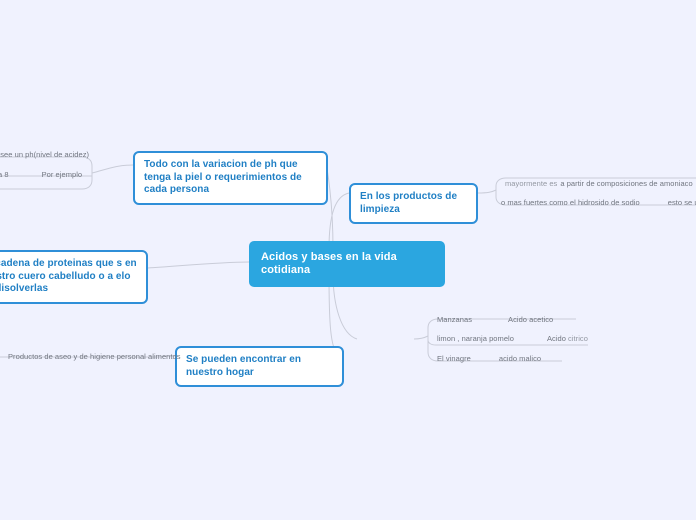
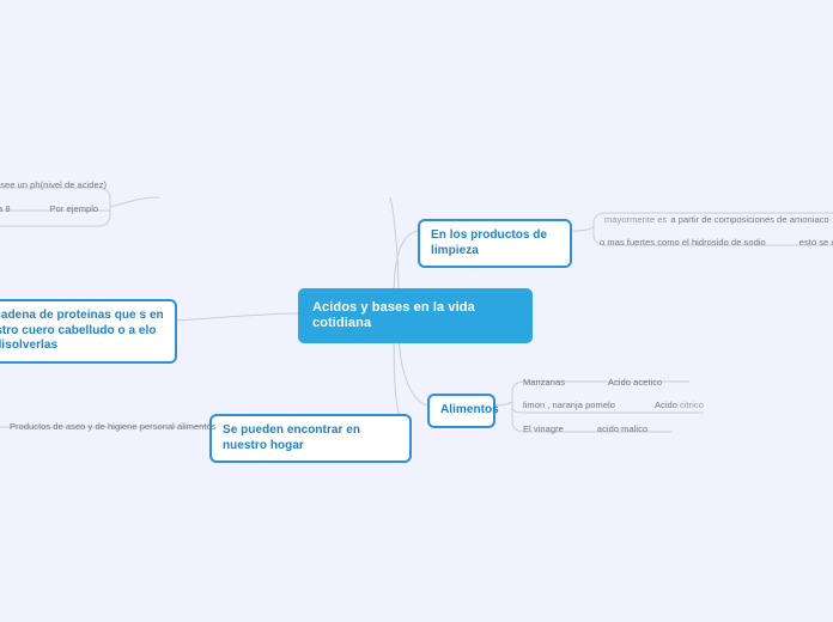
  Acidos y bases en la vida cotidiana
  En los productos de limpieza
- Todo con la variacion de ph que tenga la piel o requerimientos de cada persona
  adena de proteinas que s en tro cuero cabelludo o a elo isolverlas
  Se pueden encontrar en nuestro hogar
+ Alimentos
  see un ph(nivel de acidez)
  a 8
  Por ejemplo
  Productos de aseo y de higiene personal alimentos
  mayormente es
  a partir de composiciones de amoniaco
  o mas fuertes como el hidrosido de sodio
  Manzanas
  Acido acetico
  limon , naranja pomelo
  Acido
  citrico
  El vinagre
  acido malico
